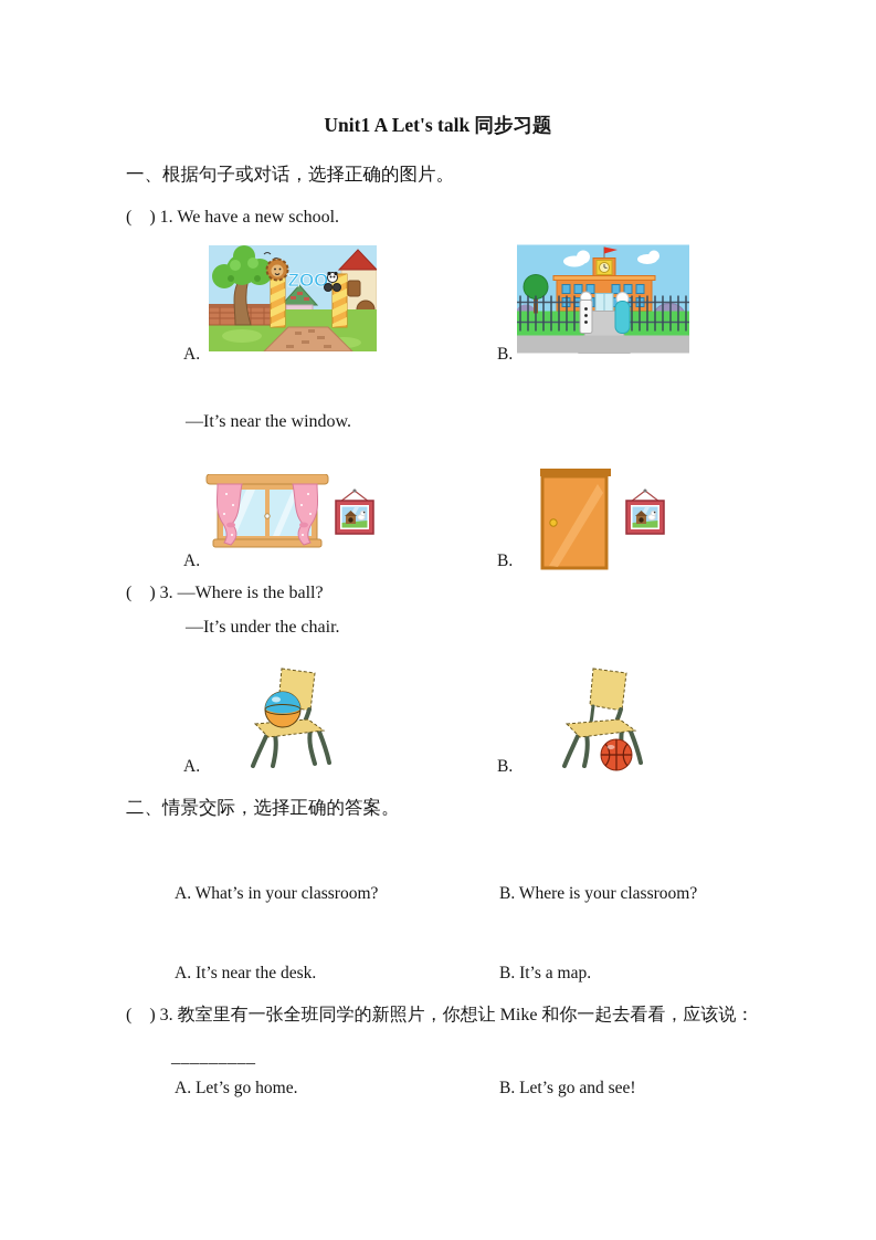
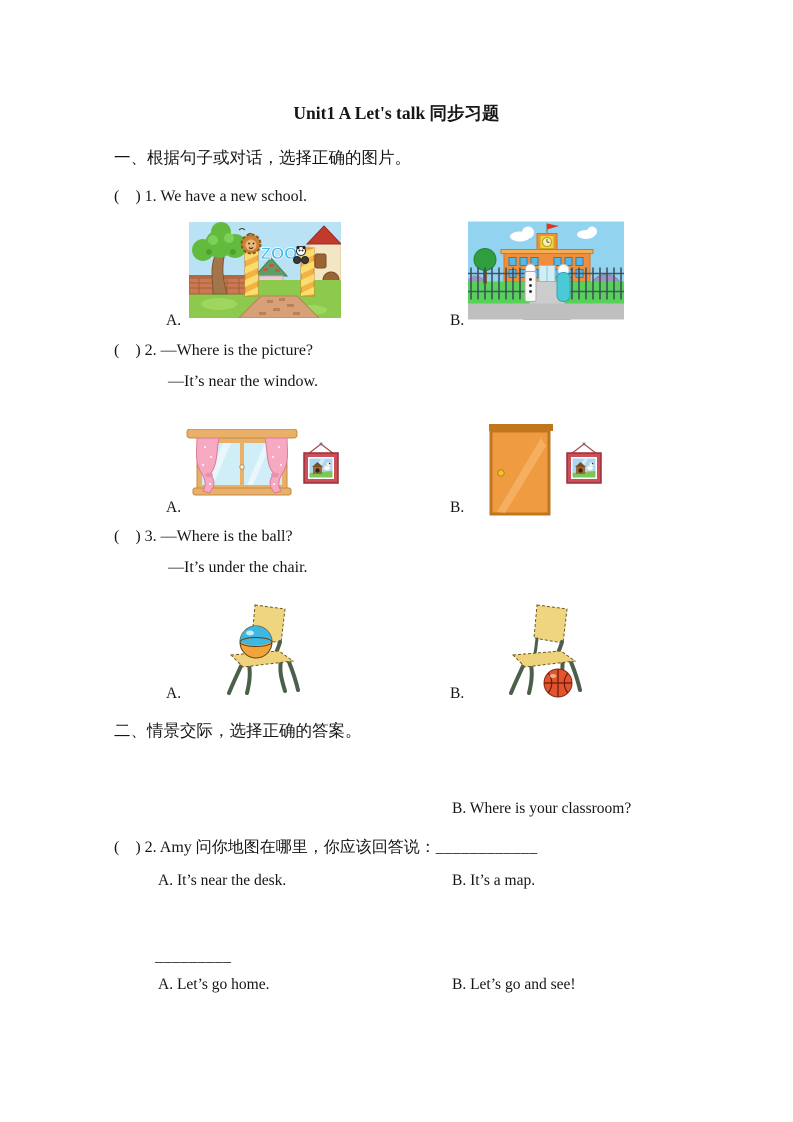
  Unit1 A Let's talk 同步习题
  一、根据句子或对话，选择正确的图片。
  ( ) 1. We have a new school.
  ZOO
  A.
  B.
+ ( ) 2. —Where is the picture?
  —It’s near the window.
  A.
  B.
  ( ) 3. —Where is the ball?
  —It’s under the chair.
  A.
  B.
  二、情景交际，选择正确的答案。
- A. What’s in your classroom?
  B. Where is your classroom?
+ ( ) 2. Amy 问你地图在哪里，你应该回答说：____________
  A. It’s near the desk.
  B. It’s a map.
- ( ) 3. 教室里有一张全班同学的新照片，你想让 Mike 和你一起去看看，应该说：
  _________
  A. Let’s go home.
  B. Let’s go and see!
